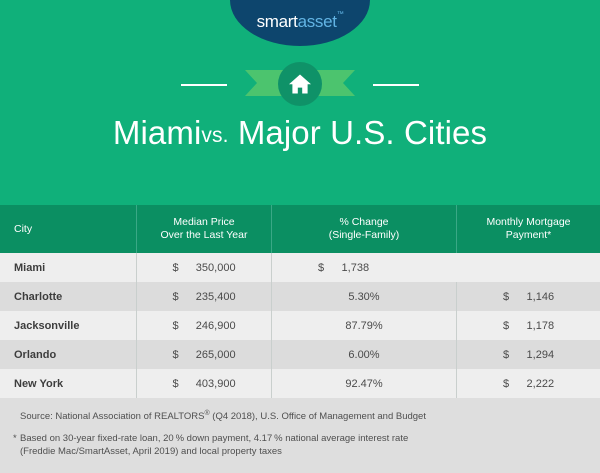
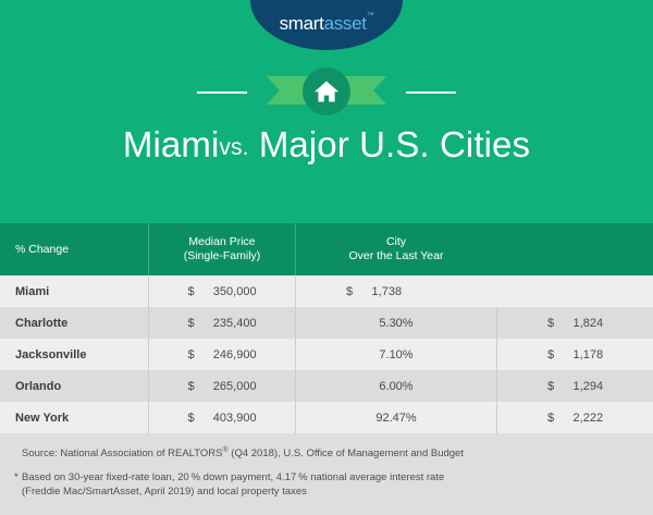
  smartasset
  Miamivs. Major U.S. Cities
- City
+ % Change
  Median Price
- Over the Last Year
+ (Single-Family)
- % Change
+ City
- (Single-Family)
+ Over the Last Year
- Monthly Mortgage
- Payment*
  Miami
  $
  350,000
  $
  1,738
  Charlotte
  $
  235,400
  5.30%
  $
- 1,146
+ 1,824
  Jacksonville
  $
  246,900
- 87.79%
+ 7.10%
  $
  1,178
  Orlando
  $
  265,000
  6.00%
  $
  1,294
  New York
  $
  403,900
  92.47%
  $
  2,222
  Source: National Association of REALTORS (Q4 2018), U.S. Office of Management and Budget
  *
  Based on 30-year fixed-rate loan, 20 % down payment, 4.17 % national average interest rate
  (Freddie Mac/SmartAsset, April 2019) and local property taxes
